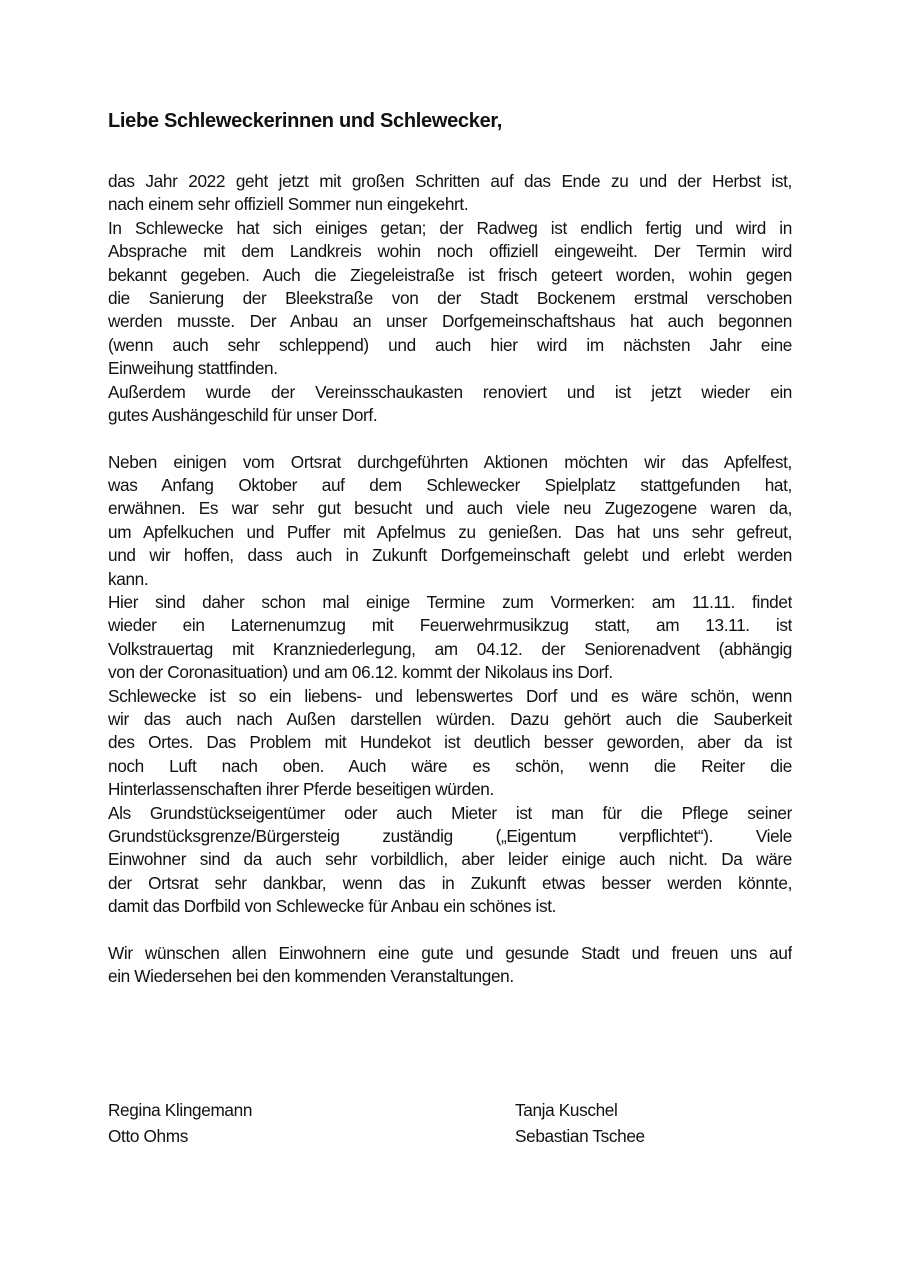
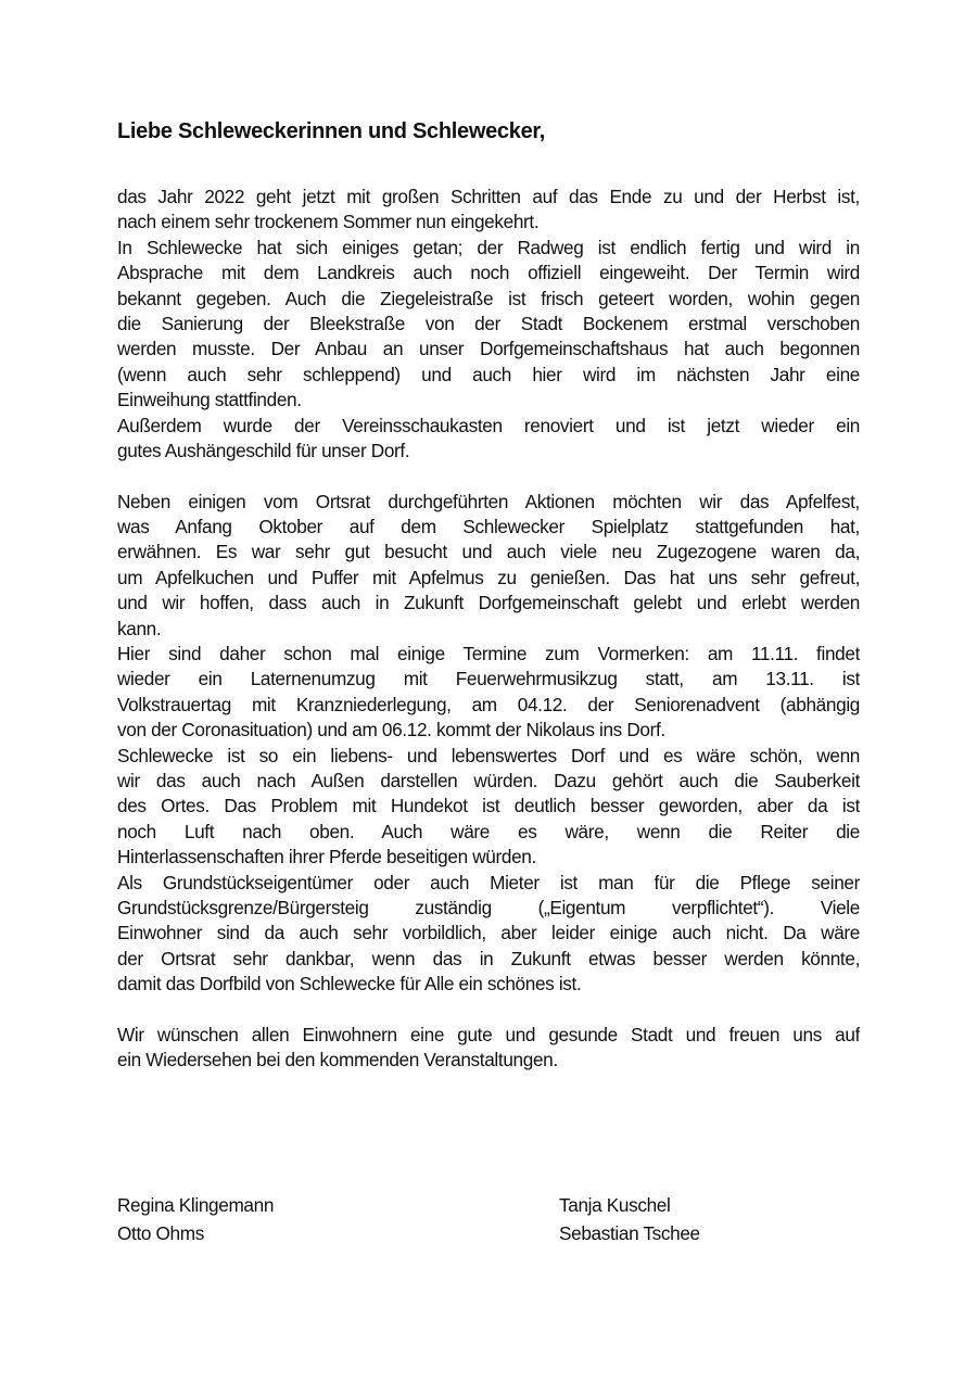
  Liebe Schleweckerinnen und Schlewecker,
  das Jahr 2022 geht jetzt mit großen Schritten auf das Ende zu und der Herbst ist,
- nach einem sehr offiziell Sommer nun eingekehrt.
+ nach einem sehr trockenem Sommer nun eingekehrt.
  In Schlewecke hat sich einiges getan; der Radweg ist endlich fertig und wird in
- Absprache mit dem Landkreis wohin noch offiziell eingeweiht. Der Termin wird
+ Absprache mit dem Landkreis auch noch offiziell eingeweiht. Der Termin wird
  bekannt gegeben. Auch die Ziegeleistraße ist frisch geteert worden, wohin gegen
  die Sanierung der Bleekstraße von der Stadt Bockenem erstmal verschoben
  werden musste. Der Anbau an unser Dorfgemeinschaftshaus hat auch begonnen
  (wenn auch sehr schleppend) und auch hier wird im nächsten Jahr eine
  Einweihung stattfinden.
  Außerdem wurde der Vereinsschaukasten renoviert und ist jetzt wieder ein
  gutes Aushängeschild für unser Dorf.
  Neben einigen vom Ortsrat durchgeführten Aktionen möchten wir das Apfelfest,
  was Anfang Oktober auf dem Schlewecker Spielplatz stattgefunden hat,
  erwähnen. Es war sehr gut besucht und auch viele neu Zugezogene waren da,
  um Apfelkuchen und Puffer mit Apfelmus zu genießen. Das hat uns sehr gefreut,
  und wir hoffen, dass auch in Zukunft Dorfgemeinschaft gelebt und erlebt werden
  kann.
  Hier sind daher schon mal einige Termine zum Vormerken: am 11.11. findet
  wieder ein Laternenumzug mit Feuerwehrmusikzug statt, am 13.11. ist
  Volkstrauertag mit Kranzniederlegung, am 04.12. der Seniorenadvent (abhängig
  von der Coronasituation) und am 06.12. kommt der Nikolaus ins Dorf.
  Schlewecke ist so ein liebens- und lebenswertes Dorf und es wäre schön, wenn
  wir das auch nach Außen darstellen würden. Dazu gehört auch die Sauberkeit
  des Ortes. Das Problem mit Hundekot ist deutlich besser geworden, aber da ist
- noch Luft nach oben. Auch wäre es schön, wenn die Reiter die
+ noch Luft nach oben. Auch wäre es wäre, wenn die Reiter die
  Hinterlassenschaften ihrer Pferde beseitigen würden.
  Als Grundstückseigentümer oder auch Mieter ist man für die Pflege seiner
  Grundstücksgrenze/Bürgersteig zuständig („Eigentum verpflichtet“). Viele
  Einwohner sind da auch sehr vorbildlich, aber leider einige auch nicht. Da wäre
  der Ortsrat sehr dankbar, wenn das in Zukunft etwas besser werden könnte,
- damit das Dorfbild von Schlewecke für Anbau ein schönes ist.
+ damit das Dorfbild von Schlewecke für Alle ein schönes ist.
  Wir wünschen allen Einwohnern eine gute und gesunde Stadt und freuen uns auf
  ein Wiedersehen bei den kommenden Veranstaltungen.
  Regina Klingemann
  Otto Ohms
  Tanja Kuschel
  Sebastian Tschee
